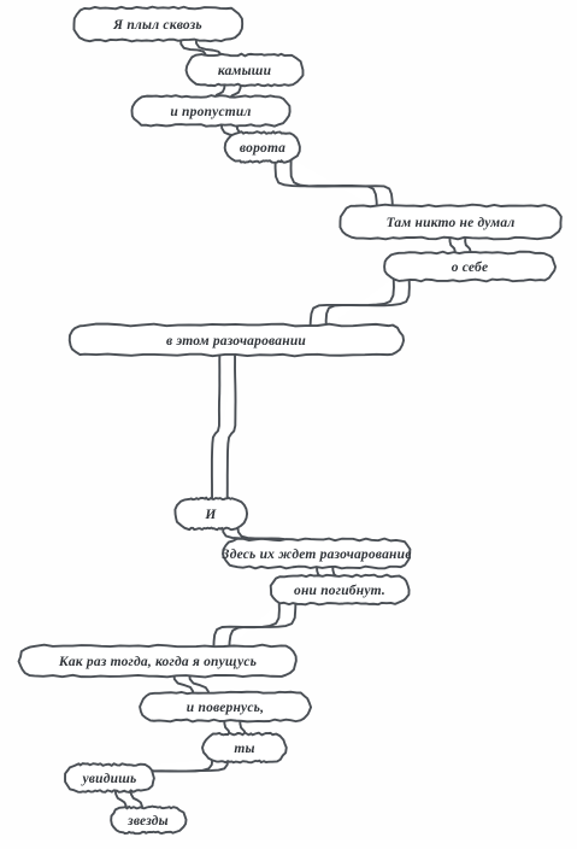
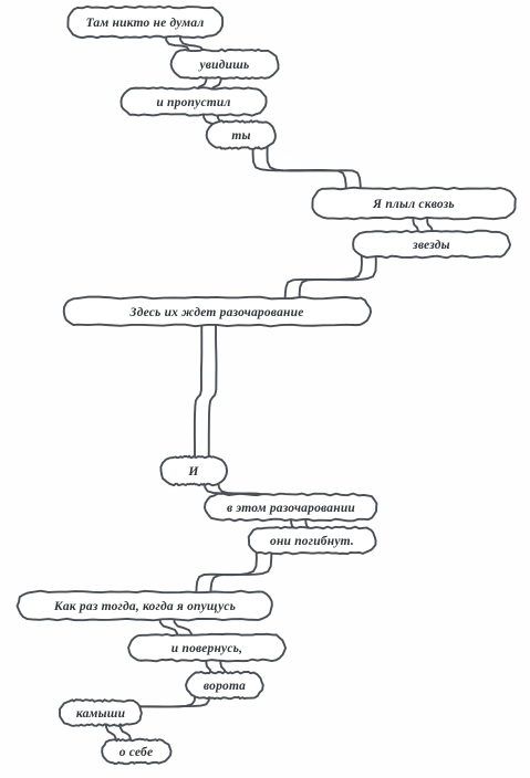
- Я плыл сквозь
+ Там никто не думал
- камыши
+ увидишь
  и пропустил
- ворота
+ ты
- Там никто не думал
+ Я плыл сквозь
- о себе
+ звезды
- в этом разочаровании
+ Здесь их ждет разочарование
  И
- Здесь их ждет разочарование
+ в этом разочаровании
  они погибнут.
  Как раз тогда, когда я опущусь
  и повернусь,
- ты
+ ворота
- увидишь
+ камыши
- звезды
+ о себе
